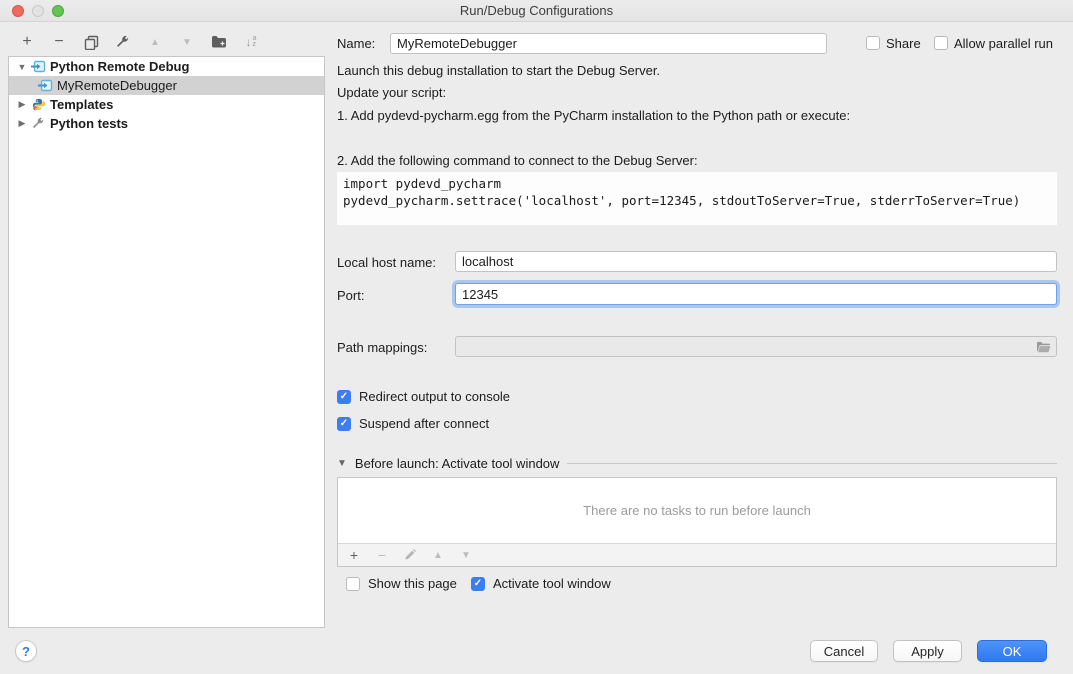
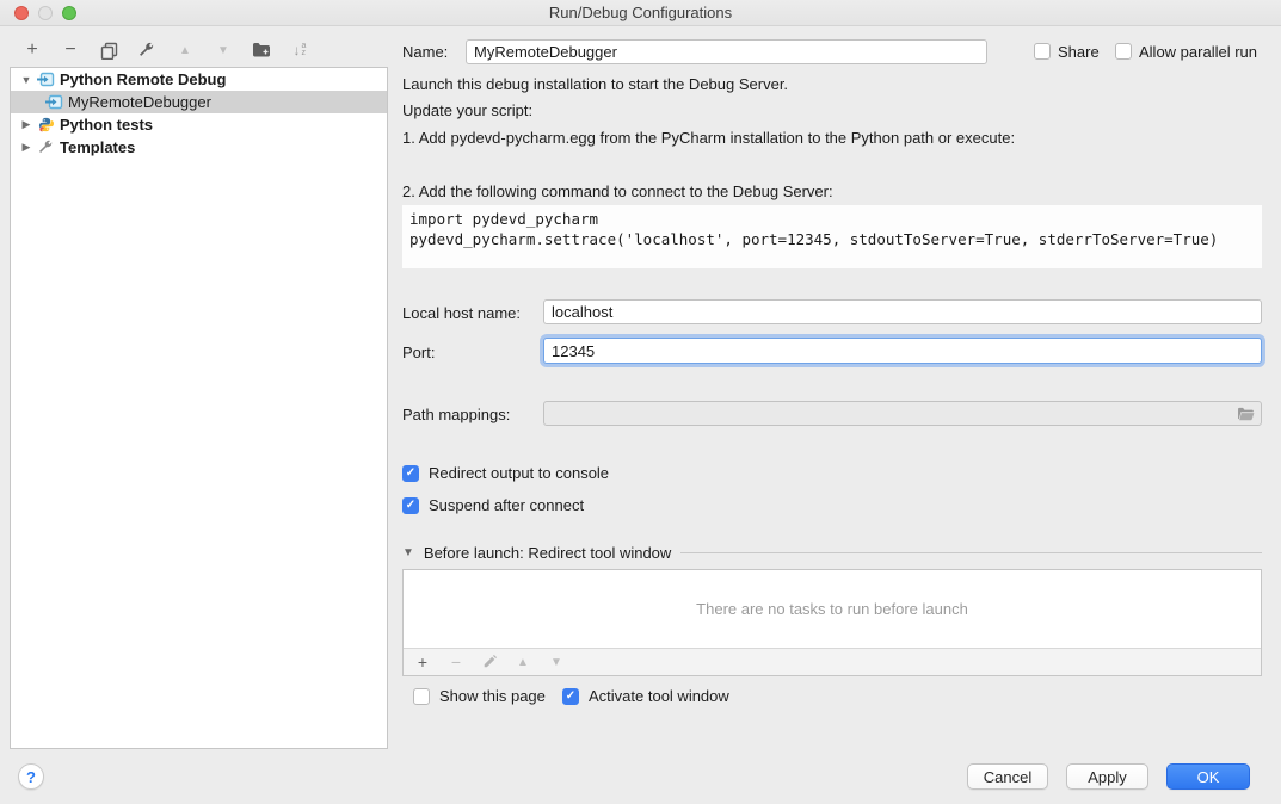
  Run/Debug Configurations
  +
  −
  ▲
  ▼
  ↓
  ▼
  Python Remote Debug
  MyRemoteDebugger
  ▶
- Templates
+ Python tests
  ▶
- Python tests
+ Templates
  Name:
  MyRemoteDebugger
  Share
  Allow parallel run
  Launch this debug installation to start the Debug Server.
  Update your script:
  1. Add pydevd-pycharm.egg from the PyCharm installation to the Python path or execute:
  2. Add the following command to connect to the Debug Server:
  import pydevd_pycharm pydevd_pycharm.settrace('localhost', port=12345, stdoutToServer=True, stderrToServer=True)
  Local host name:
  localhost
  Port:
  12345
  Path mappings:
  ✓
  Redirect output to console
  ✓
  Suspend after connect
  ▼
- Before launch: Activate tool window
+ Before launch: Redirect tool window
  There are no tasks to run before launch
  +
  −
  ▲
  ▼
  Show this page
  ✓
  Activate tool window
  ?
  Cancel
  Apply
  OK
